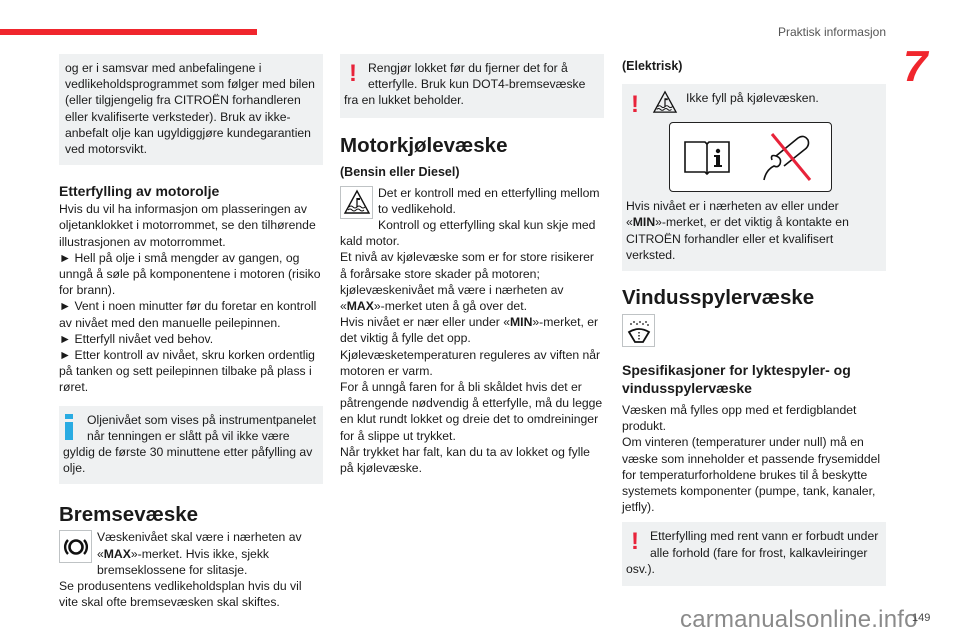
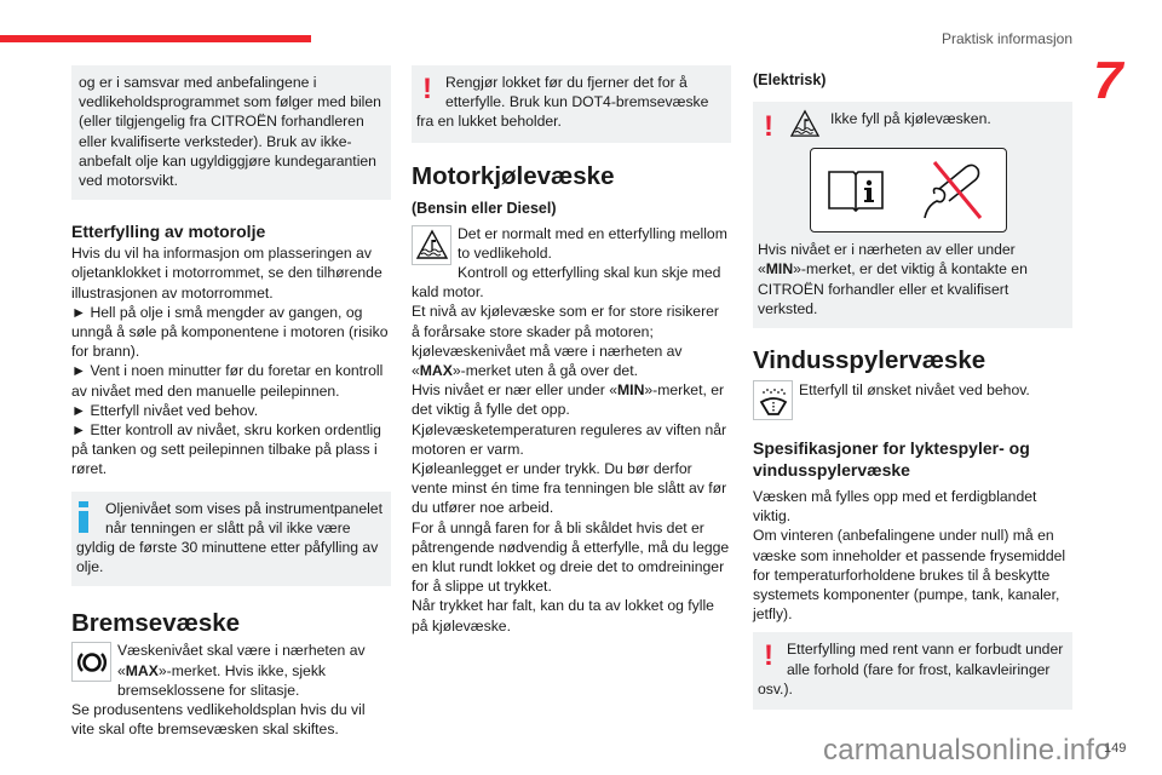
  Praktisk informasjon
  7
  og er i samsvar med anbefalingene i vedlikeholdsprogrammet som følger med bilen (eller tilgjengelig fra CITROËN forhandleren eller kvalifiserte verksteder). Bruk av ikke-anbefalt olje kan ugyldiggjøre kundegarantien ved motorsvikt.
  Etterfylling av motorolje
  Hvis du vil ha informasjon om plasseringen av oljetanklokket i motorrommet, se den tilhørende illustrasjonen av motorrommet.
  ► Hell på olje i små mengder av gangen, og unngå å søle på komponentene i motoren (risiko for brann).
  ► Vent i noen minutter før du foretar en kontroll av nivået med den manuelle peilepinnen.
  ► Etterfyll nivået ved behov.
  ► Etter kontroll av nivået, skru korken ordentlig på tanken og sett peilepinnen tilbake på plass i røret.
  Oljenivået som vises på instrumentpanelet når tenningen er slått på vil ikke være gyldig de første 30 minuttene etter påfylling av olje.
  Bremsevæske
  Væskenivået skal være i nærheten av «MAX»-merket. Hvis ikke, sjekk bremseklossene for slitasje.
  Se produsentens vedlikeholdsplan hvis du vil vite skal ofte bremsevæsken skal skiftes.
  !
  Rengjør lokket før du fjerner det for å etterfylle. Bruk kun DOT4-bremsevæske fra en lukket beholder.
  Motorkjølevæske
  (Bensin eller Diesel)
- Det er kontroll med en etterfylling mellom to vedlikehold.
+ Det er normalt med en etterfylling mellom to vedlikehold.
  Kontroll og etterfylling skal kun skje med kald motor.
  Et nivå av kjølevæske som er for store risikerer å forårsake store skader på motoren; kjølevæskenivået må være i nærheten av «MAX»-merket uten å gå over det.
  Hvis nivået er nær eller under «MIN»-merket, er det viktig å fylle det opp.
  Kjølevæsketemperaturen reguleres av viften når motoren er varm.
+ Kjøleanlegget er under trykk. Du bør derfor vente minst én time fra tenningen ble slått av før du utfører noe arbeid.
  For å unngå faren for å bli skåldet hvis det er påtrengende nødvendig å etterfylle, må du legge en klut rundt lokket og dreie det to omdreininger for å slippe ut trykket.
  Når trykket har falt, kan du ta av lokket og fylle på kjølevæske.
  (Elektrisk)
  !
  Ikke fyll på kjølevæsken.
  Hvis nivået er i nærheten av eller under «MIN»-merket, er det viktig å kontakte en CITROËN forhandler eller et kvalifisert verksted.
  Vindusspylervæske
+ Etterfyll til ønsket nivået ved behov.
  Spesifikasjoner for lyktespyler- og vindusspylervæske
- Væsken må fylles opp med et ferdigblandet produkt.
+ Væsken må fylles opp med et ferdigblandet viktig.
- Om vinteren (temperaturer under null) må en væske som inneholder et passende frysemiddel for temperaturforholdene brukes til å beskytte systemets komponenter (pumpe, tank, kanaler, jetfly).
+ Om vinteren (anbefalingene under null) må en væske som inneholder et passende frysemiddel for temperaturforholdene brukes til å beskytte systemets komponenter (pumpe, tank, kanaler, jetfly).
  !
  Etterfylling med rent vann er forbudt under alle forhold (fare for frost, kalkavleiringer osv.).
  carmanualsonline.info
  149
